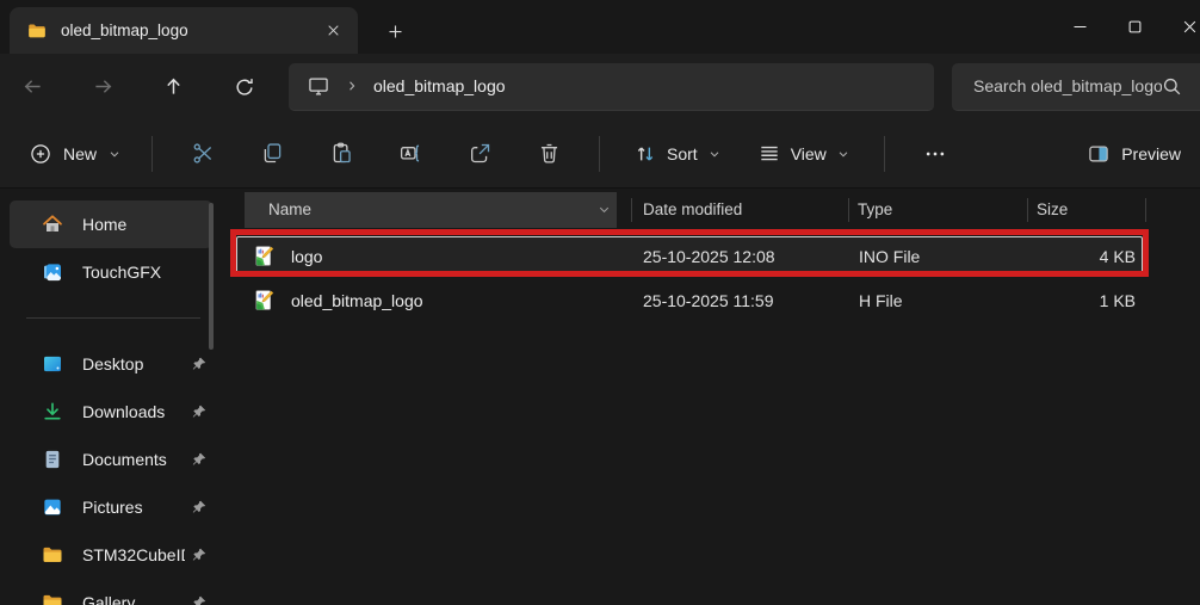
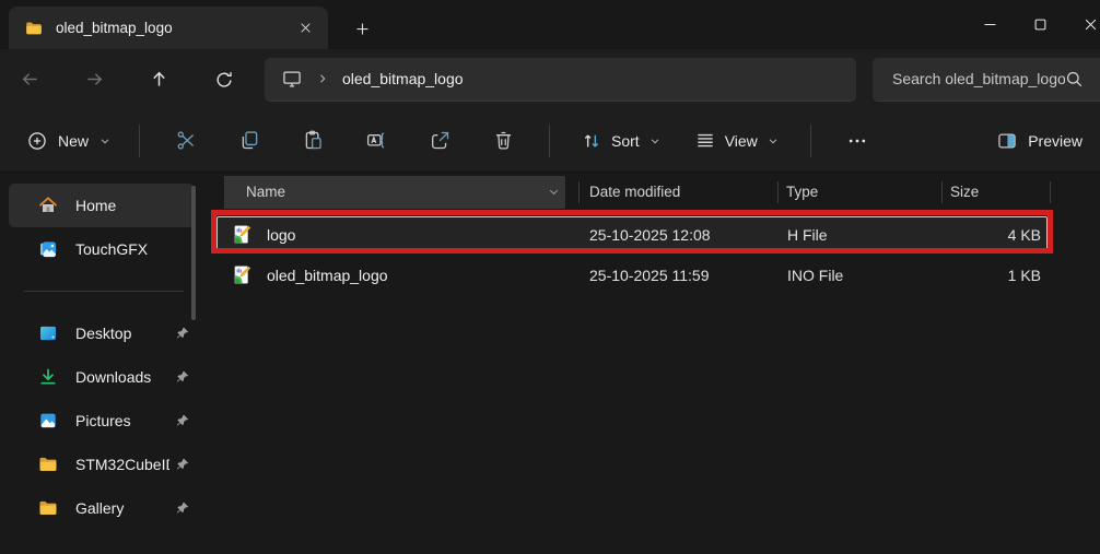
  oled_bitmap_logo
  oled_bitmap_logo
  Search oled_bitmap_logo
  New
  Sort
  View
  Preview
  Home
  TouchGFX
  Desktop
  Downloads
- Documents
  Pictures
  STM32CubeI
  Gallery
  Name
  Date modified
  Type
  Size
  logo
  25-10-2025 12:08
- INO File
+ H File
  4 KB
  oled_bitmap_logo
  25-10-2025 11:59
- H File
+ INO File
  1 KB
